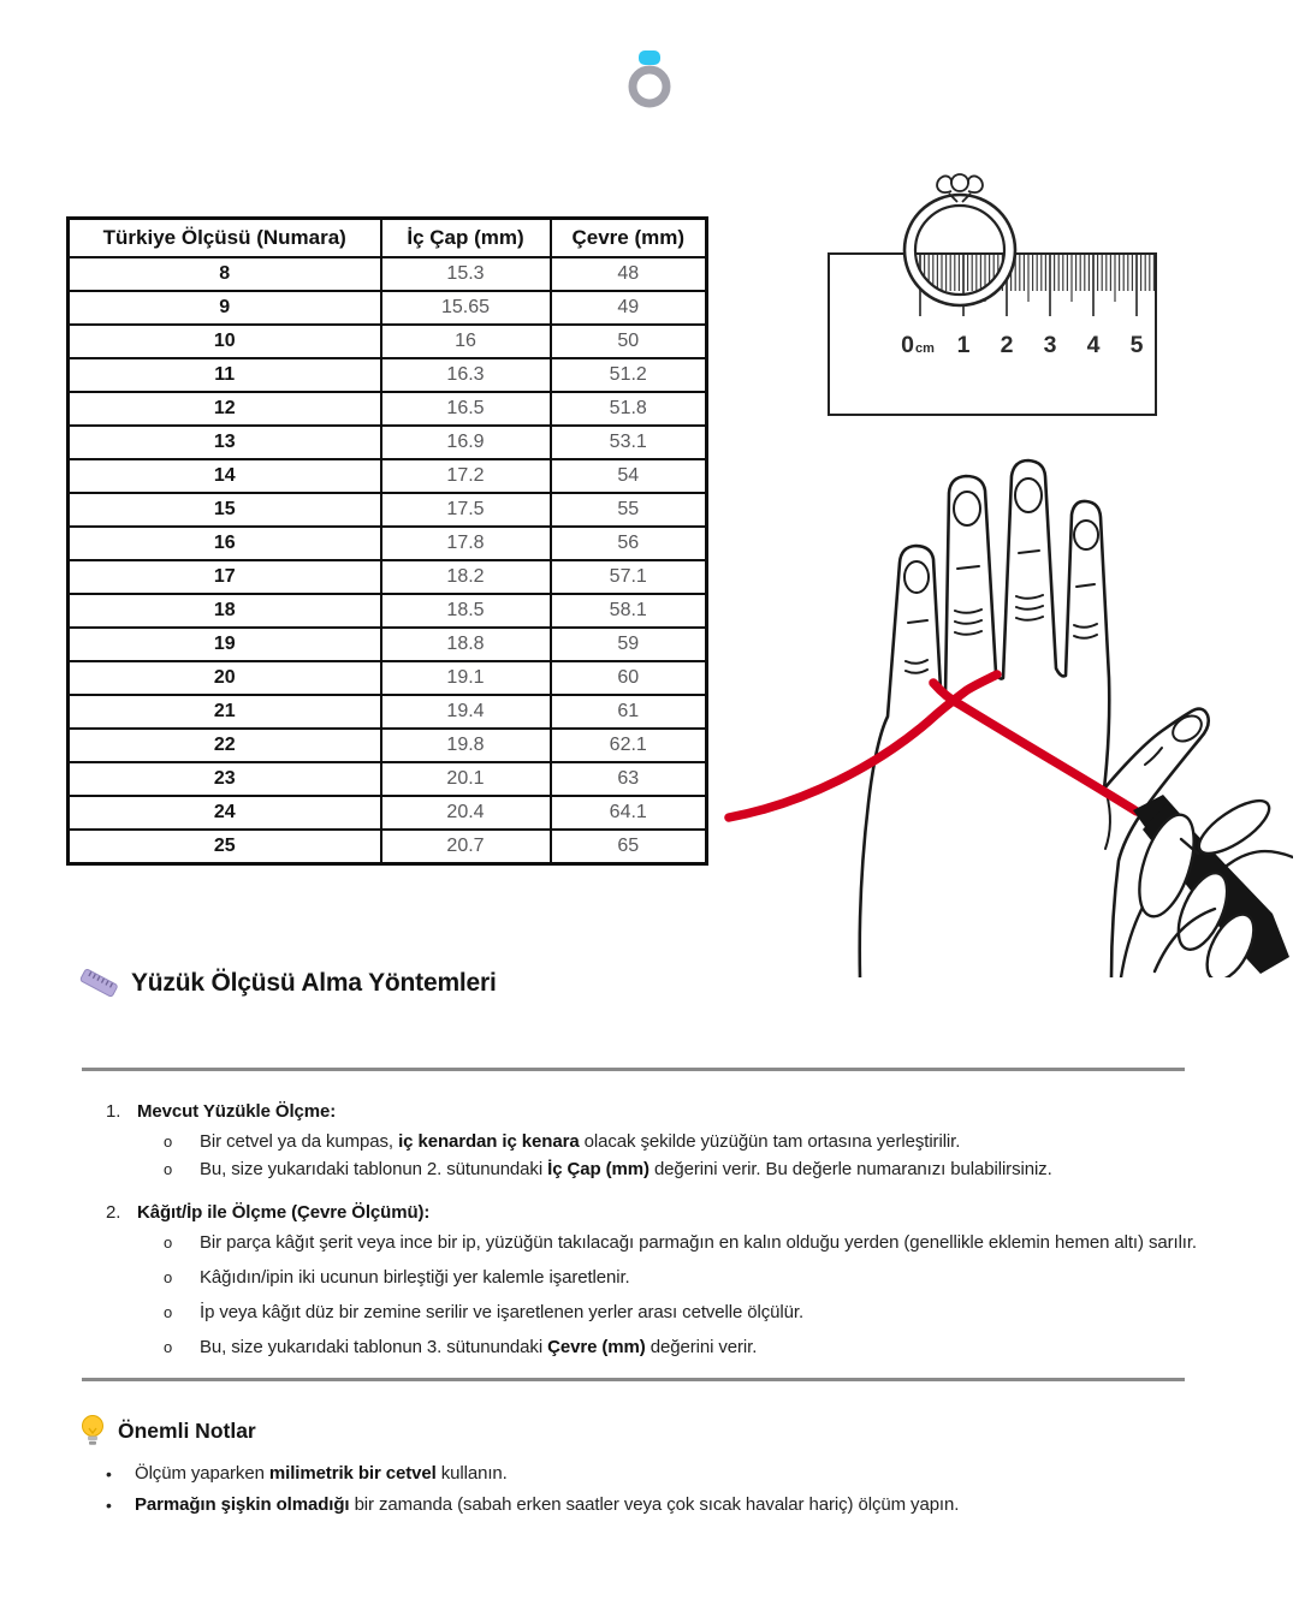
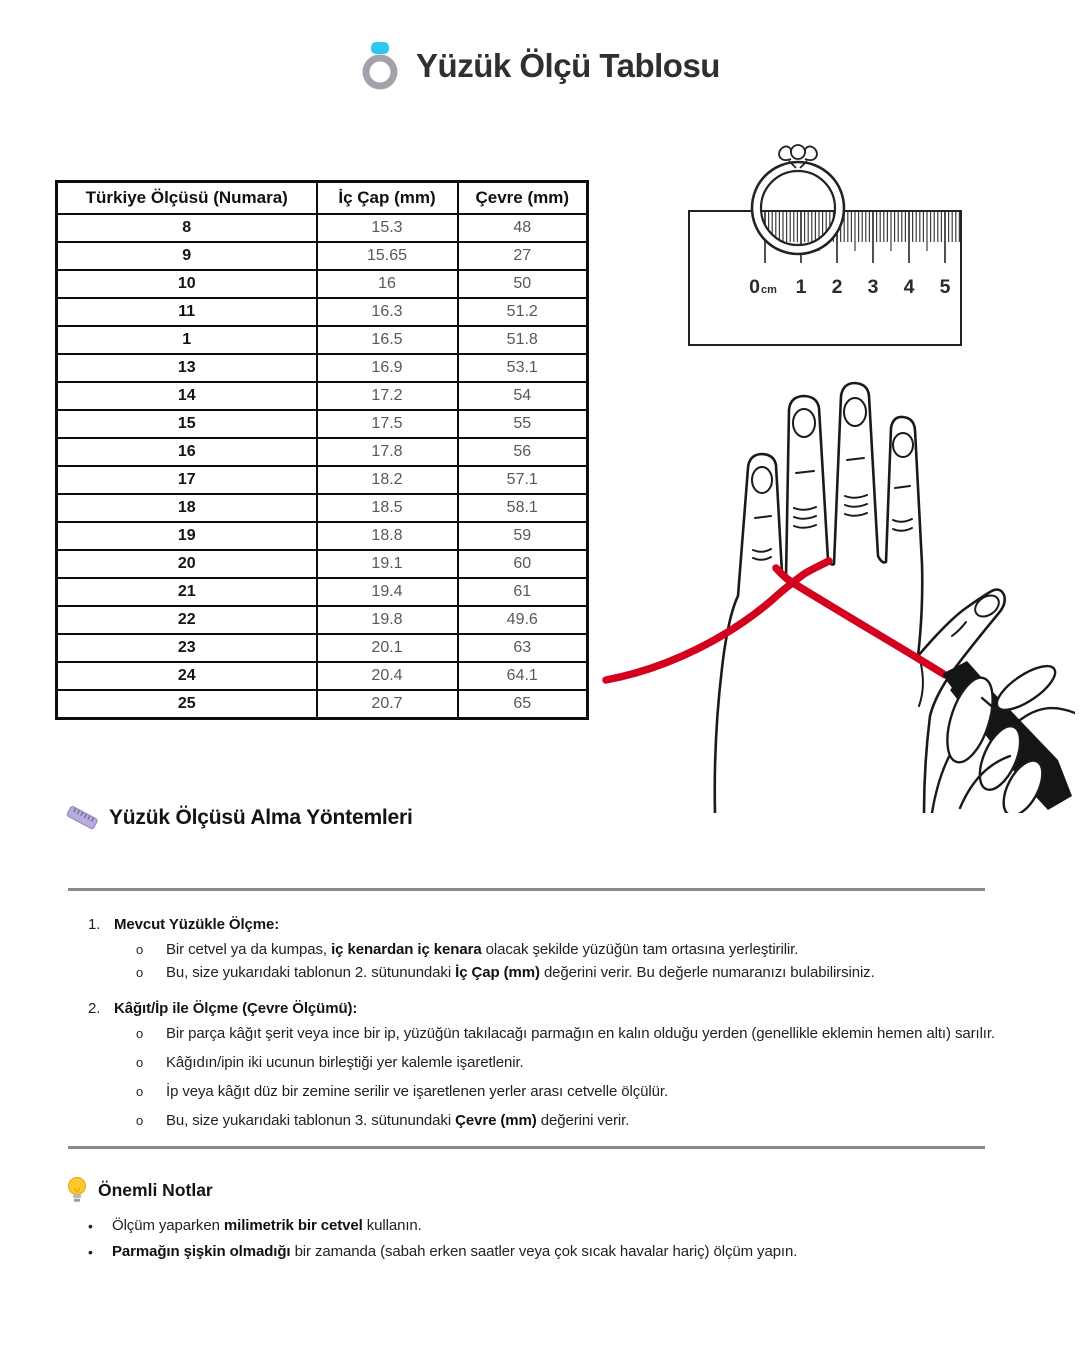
+ Yüzük Ölçü Tablosu
  Türkiye Ölçüsü (Numara)	İç Çap (mm)	Çevre (mm)
  8	15.3	48
- 9	15.65	49
+ 9	15.65	27
  10	16	50
  11	16.3	51.2
- 12	16.5	51.8
+ 1	16.5	51.8
  13	16.9	53.1
  14	17.2	54
  15	17.5	55
  16	17.8	56
  17	18.2	57.1
  18	18.5	58.1
  19	18.8	59
  20	19.1	60
  21	19.4	61
- 22	19.8	62.1
+ 22	19.8	49.6
  23	20.1	63
  24	20.4	64.1
  25	20.7	65
  0cm
  1
  2
  3
  4
  5
  Yüzük Ölçüsü Alma Yöntemleri
  1.
  Mevcut Yüzükle Ölçme:
  o
  Bir cetvel ya da kumpas, iç kenardan iç kenara olacak şekilde yüzüğün tam ortasına yerleştirilir.
  o
  Bu, size yukarıdaki tablonun 2. sütunundaki İç Çap (mm) değerini verir. Bu değerle numaranızı bulabilirsiniz.
  2.
  Kâğıt/İp ile Ölçme (Çevre Ölçümü):
  o
  Bir parça kâğıt şerit veya ince bir ip, yüzüğün takılacağı parmağın en kalın olduğu yerden (genellikle eklemin hemen altı) sarılır.
  o
  Kâğıdın/ipin iki ucunun birleştiği yer kalemle işaretlenir.
  o
  İp veya kâğıt düz bir zemine serilir ve işaretlenen yerler arası cetvelle ölçülür.
  o
  Bu, size yukarıdaki tablonun 3. sütunundaki Çevre (mm) değerini verir.
  Önemli Notlar
  •
  Ölçüm yaparken milimetrik bir cetvel kullanın.
  •
  Parmağın şişkin olmadığı bir zamanda (sabah erken saatler veya çok sıcak havalar hariç) ölçüm yapın.
